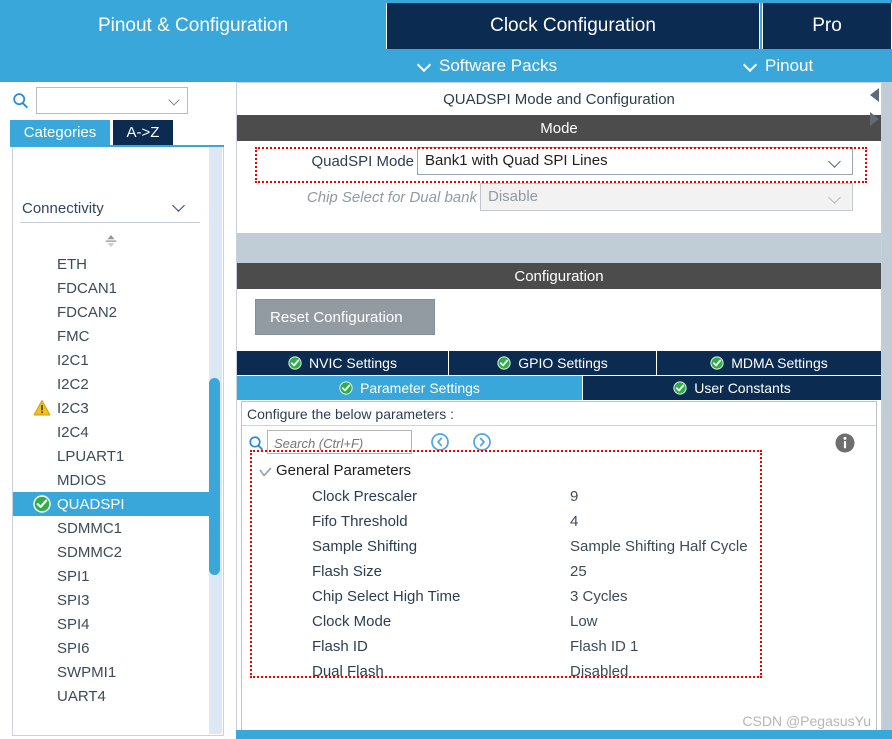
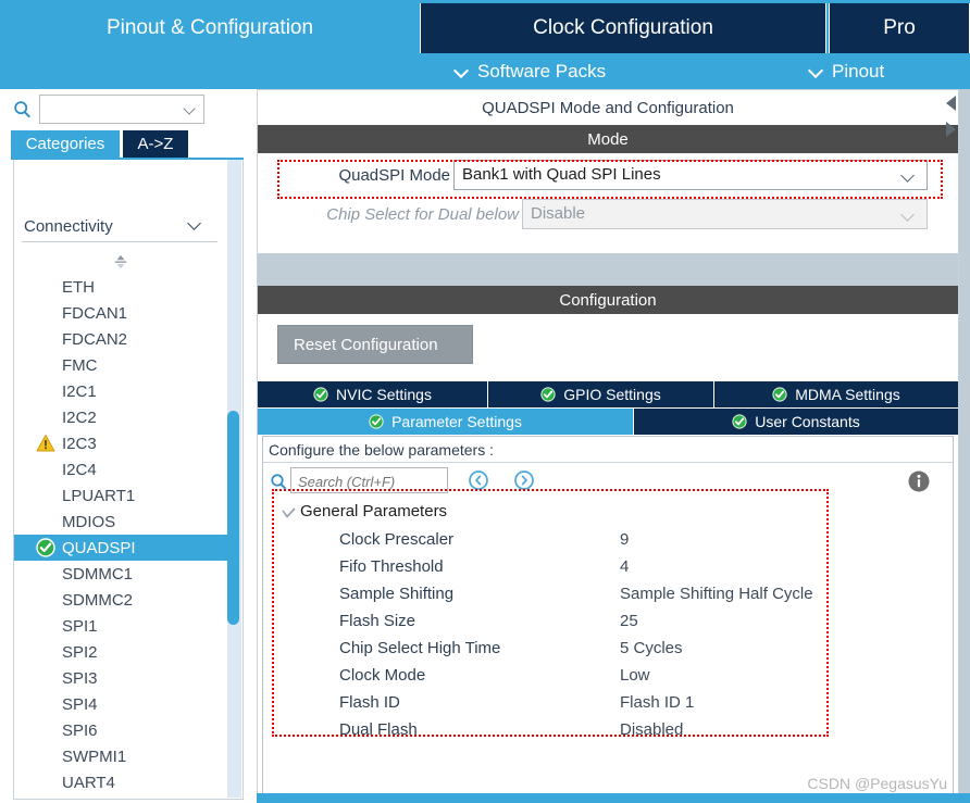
  Pinout & Configuration
  Clock Configuration
  Pro
  Software Packs
  Pinout
  Categories
  A->Z
  Connectivity
  ETH
  FDCAN1
  FDCAN2
  FMC
  I2C1
  I2C2
  I2C3
  I2C4
  LPUART1
  MDIOS
  QUADSPI
  SDMMC1
  SDMMC2
  SPI1
+ SPI2
  SPI3
  SPI4
  SPI6
  SWPMI1
  UART4
  QUADSPI Mode and Configuration
  Mode
  QuadSPI Mode
  Bank1 with Quad SPI Lines
- Chip Select for Dual bank
+ Chip Select for Dual below
  Disable
  Configuration
  Reset Configuration
  NVIC Settings
  GPIO Settings
  MDMA Settings
  Parameter Settings
  User Constants
  Configure the below parameters :
  Search (Ctrl+F)
  General Parameters
  Clock Prescaler
  9
  Fifo Threshold
  4
  Sample Shifting
  Sample Shifting Half Cycle
  Flash Size
  25
  Chip Select High Time
- 3 Cycles
+ 5 Cycles
  Clock Mode
  Low
  Flash ID
  Flash ID 1
  Dual Flash
  Disabled
  CSDN @PegasusYu
